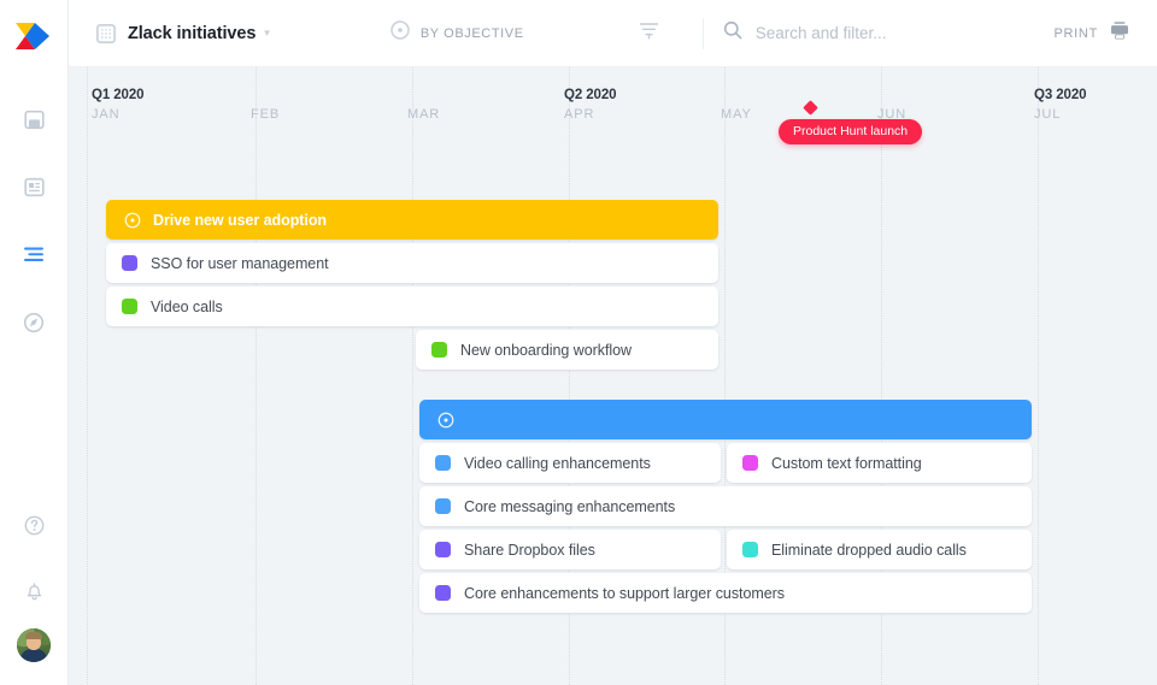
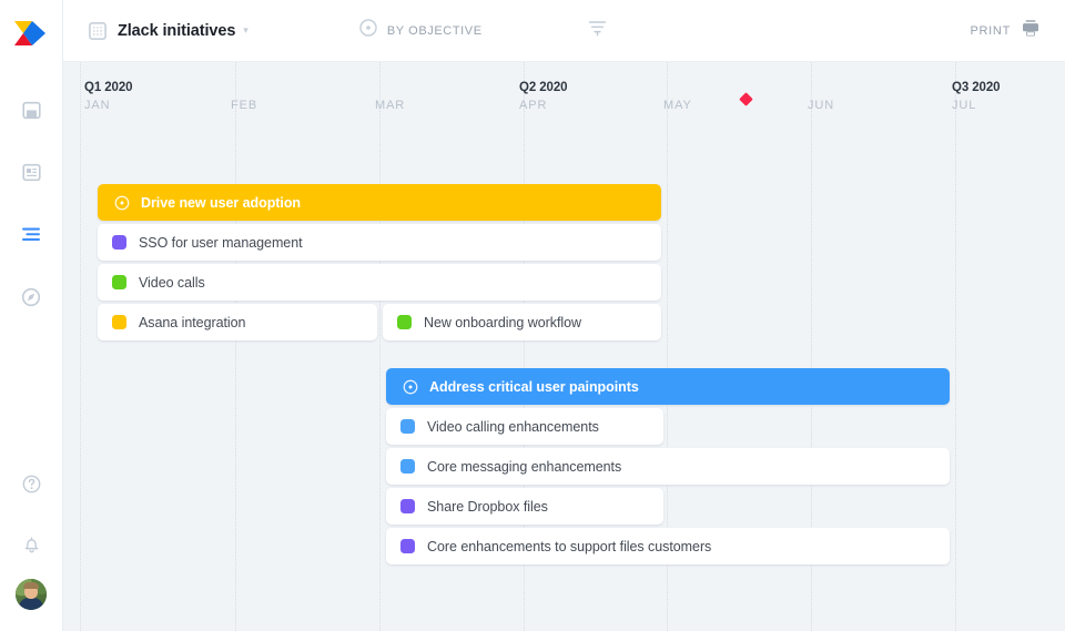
  Zlack initiatives
  ▾
  BY OBJECTIVE
- Search and filter...
  PRINT
  Q1 2020
  Q2 2020
  Q3 2020
  JAN
  FEB
  MAR
  APR
  MAY
  JUN
  JUL
- Product Hunt launch
  Drive new user adoption
  SSO for user management
  Video calls
+ Asana integration
  New onboarding workflow
+ Address critical user painpoints
  Video calling enhancements
- Custom text formatting
  Core messaging enhancements
  Share Dropbox files
- Eliminate dropped audio calls
- Core enhancements to support larger customers
+ Core enhancements to support files customers
